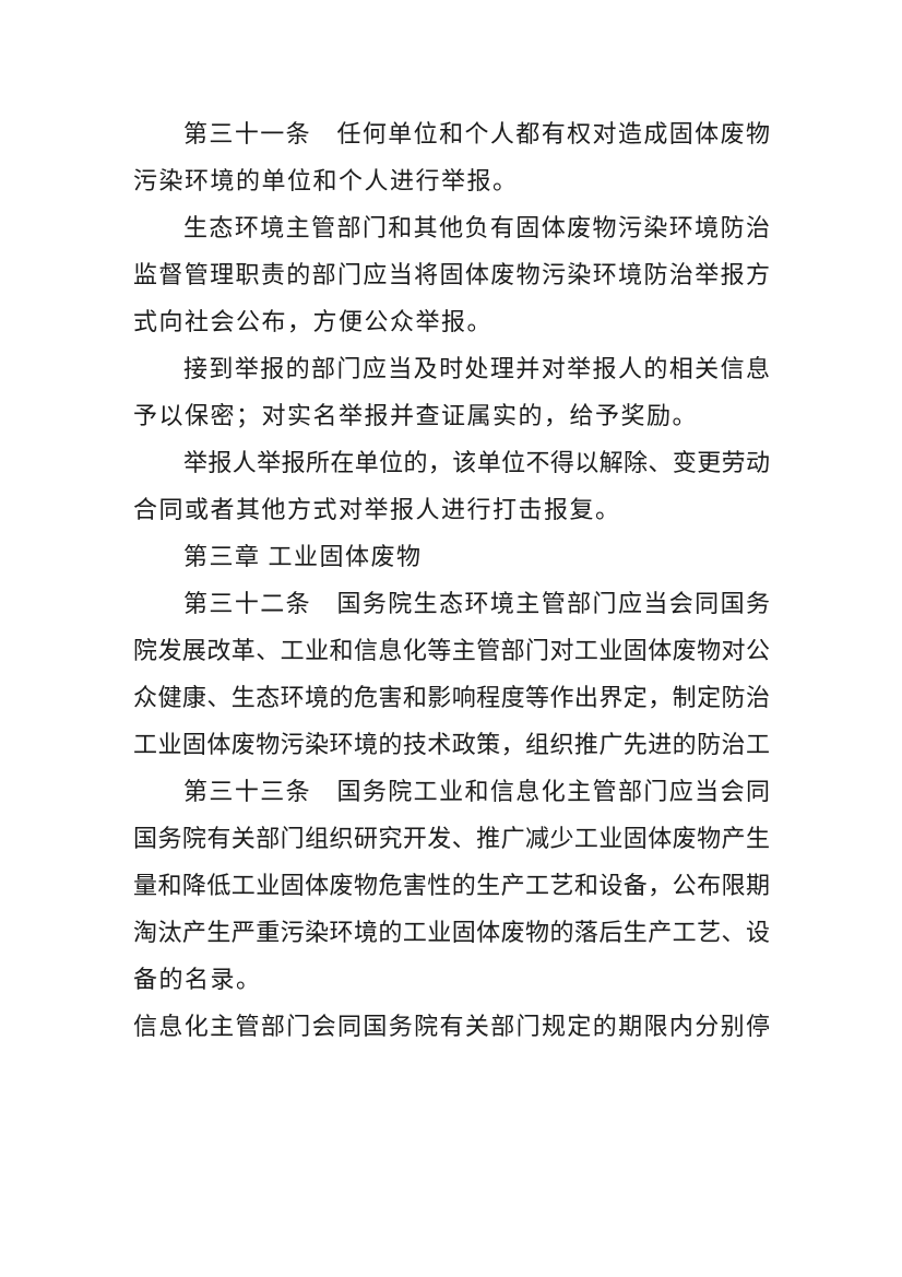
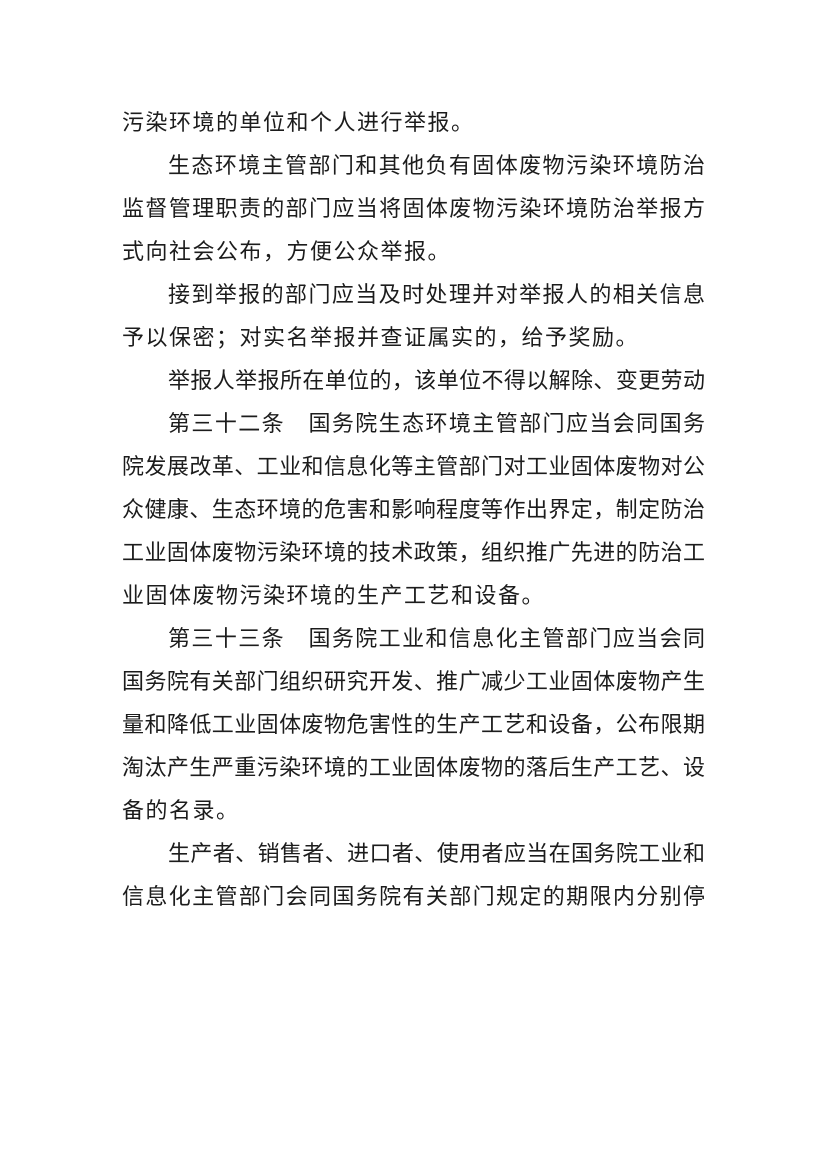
- 第三十一条 任何单位和个人都有权对造成固体废物
  污染环境的单位和个人进行举报。
  生态环境主管部门和其他负有固体废物污染环境防治
  监督管理职责的部门应当将固体废物污染环境防治举报方
  式向社会公布，方便公众举报。
  接到举报的部门应当及时处理并对举报人的相关信息
  予以保密；对实名举报并查证属实的，给予奖励。
  举报人举报所在单位的，该单位不得以解除、变更劳动
- 合同或者其他方式对举报人进行打击报复。
- 第三章 工业固体废物
  第三十二条 国务院生态环境主管部门应当会同国务
  院发展改革、工业和信息化等主管部门对工业固体废物对公
  众健康、生态环境的危害和影响程度等作出界定，制定防治
  工业固体废物污染环境的技术政策，组织推广先进的防治工
+ 业固体废物污染环境的生产工艺和设备。
  第三十三条 国务院工业和信息化主管部门应当会同
  国务院有关部门组织研究开发、推广减少工业固体废物产生
  量和降低工业固体废物危害性的生产工艺和设备，公布限期
  淘汰产生严重污染环境的工业固体废物的落后生产工艺、设
  备的名录。
+ 生产者、销售者、进口者、使用者应当在国务院工业和
  信息化主管部门会同国务院有关部门规定的期限内分别停
